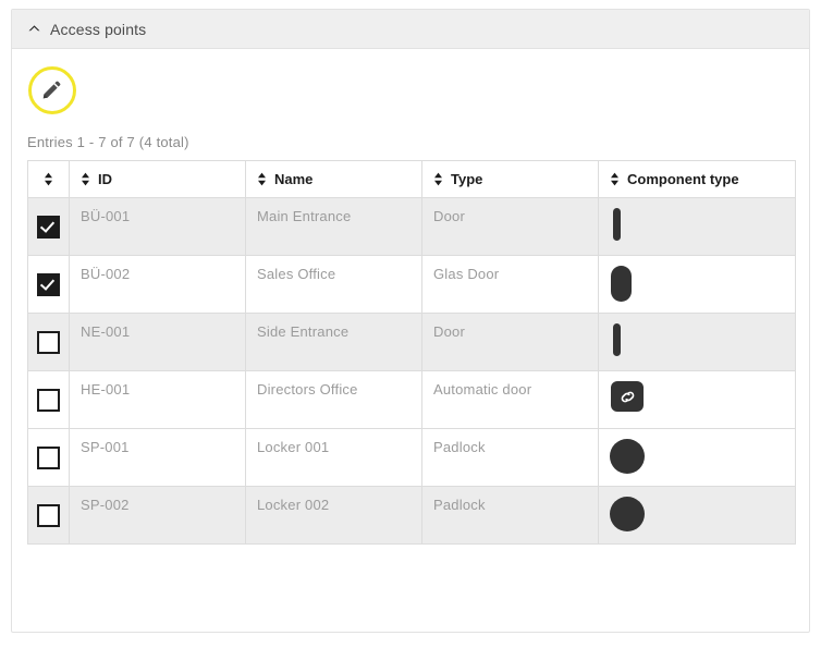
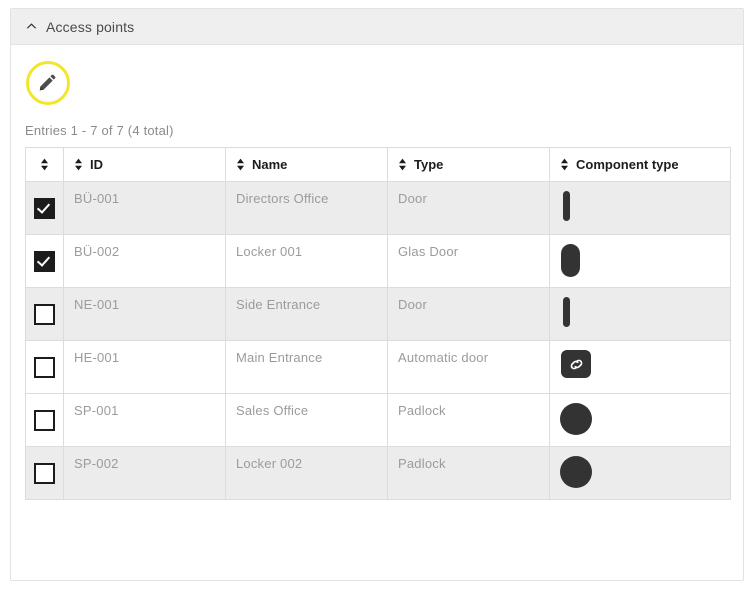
  Access points
  Entries 1 - 7 of 7 (4 total)
  	ID	Name	Type	Component type
- 	BÜ-001	Main Entrance	Door
+ 	BÜ-001	Directors Office	Door
- 	BÜ-002	Sales Office	Glas Door
+ 	BÜ-002	Locker 001	Glas Door
  	NE-001	Side Entrance	Door
- 	HE-001	Directors Office	Automatic door
+ 	HE-001	Main Entrance	Automatic door
- 	SP-001	Locker 001	Padlock
+ 	SP-001	Sales Office	Padlock
  	SP-002	Locker 002	Padlock
